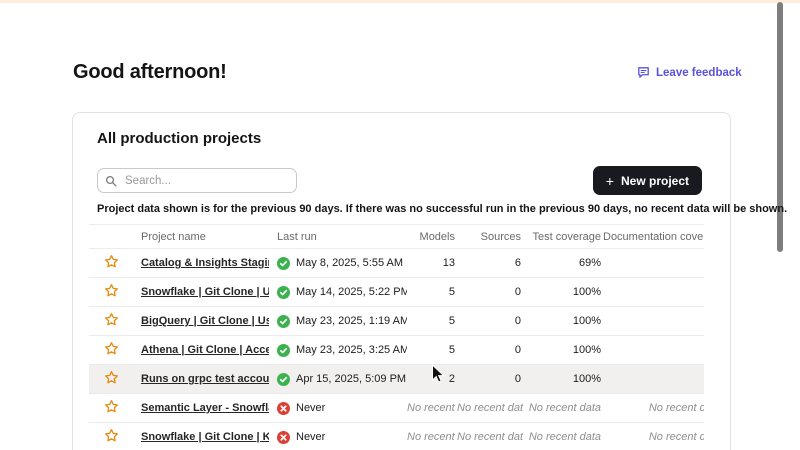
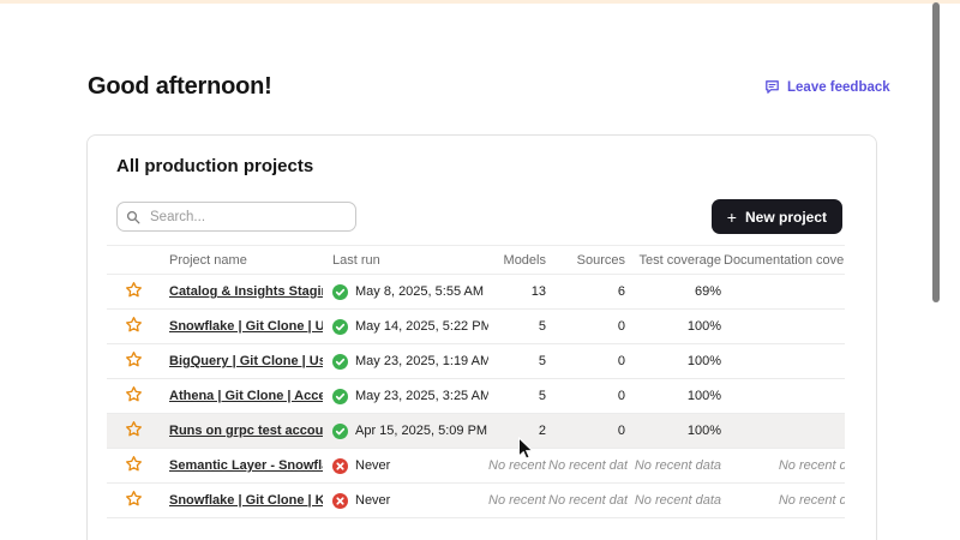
  Good afternoon!
  Leave feedback
  All production projects
  Search...
  +
  New project
- Project data shown is for the previous 90 days. If there was no successful run in the previous 90 days, no recent data will be shown.
  	Project name	Last run	Models	Sources	Test coverage	Documentation cove
  	Catalog & Insights Stagi	May 8, 2025, 5:55 AM	13	6	69%
  	Snowflake | Git Clone | U	May 14, 2025, 5:22 PM	5	0	100%
  	BigQuery | Git Clone | Us	May 23, 2025, 1:19 AM	5	0	100%
  	Athena | Git Clone | Acce	May 23, 2025, 3:25 AM	5	0	100%
  	Runs on grpc test accou	Apr 15, 2025, 5:09 PM	2	0	100%
  	Semantic Layer - Snowfl	Never	No recent	No recent dat	No recent data	No recent d
  	Snowflake | Git Clone | K	Never	No recent	No recent dat	No recent data	No recent d
